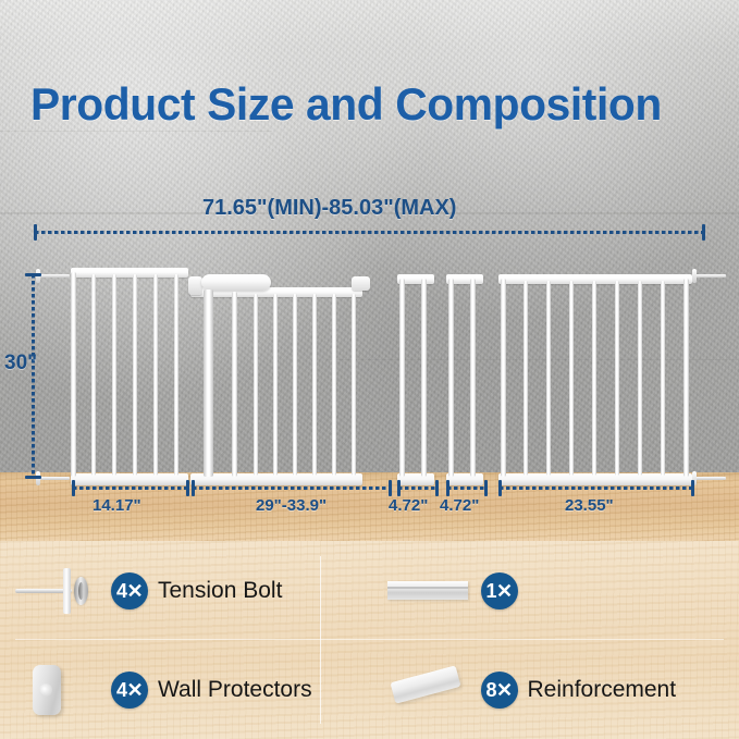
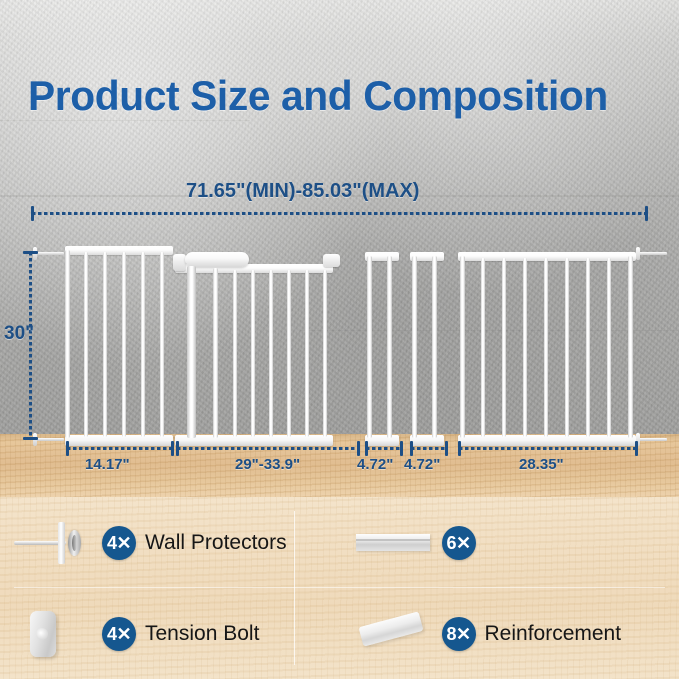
  71.65"(MIN)-85.03"(MAX)
  30"
  14.17"
  29"-33.9"
  4.72"
  4.72"
- 23.55"
+ 28.35"
  Product Size and Composition
  4✕
- Tension Bolt
+ Wall Protectors
- 1✕
+ 6✕
  4✕
- Wall Protectors
+ Tension Bolt
  8✕
  Reinforcement
